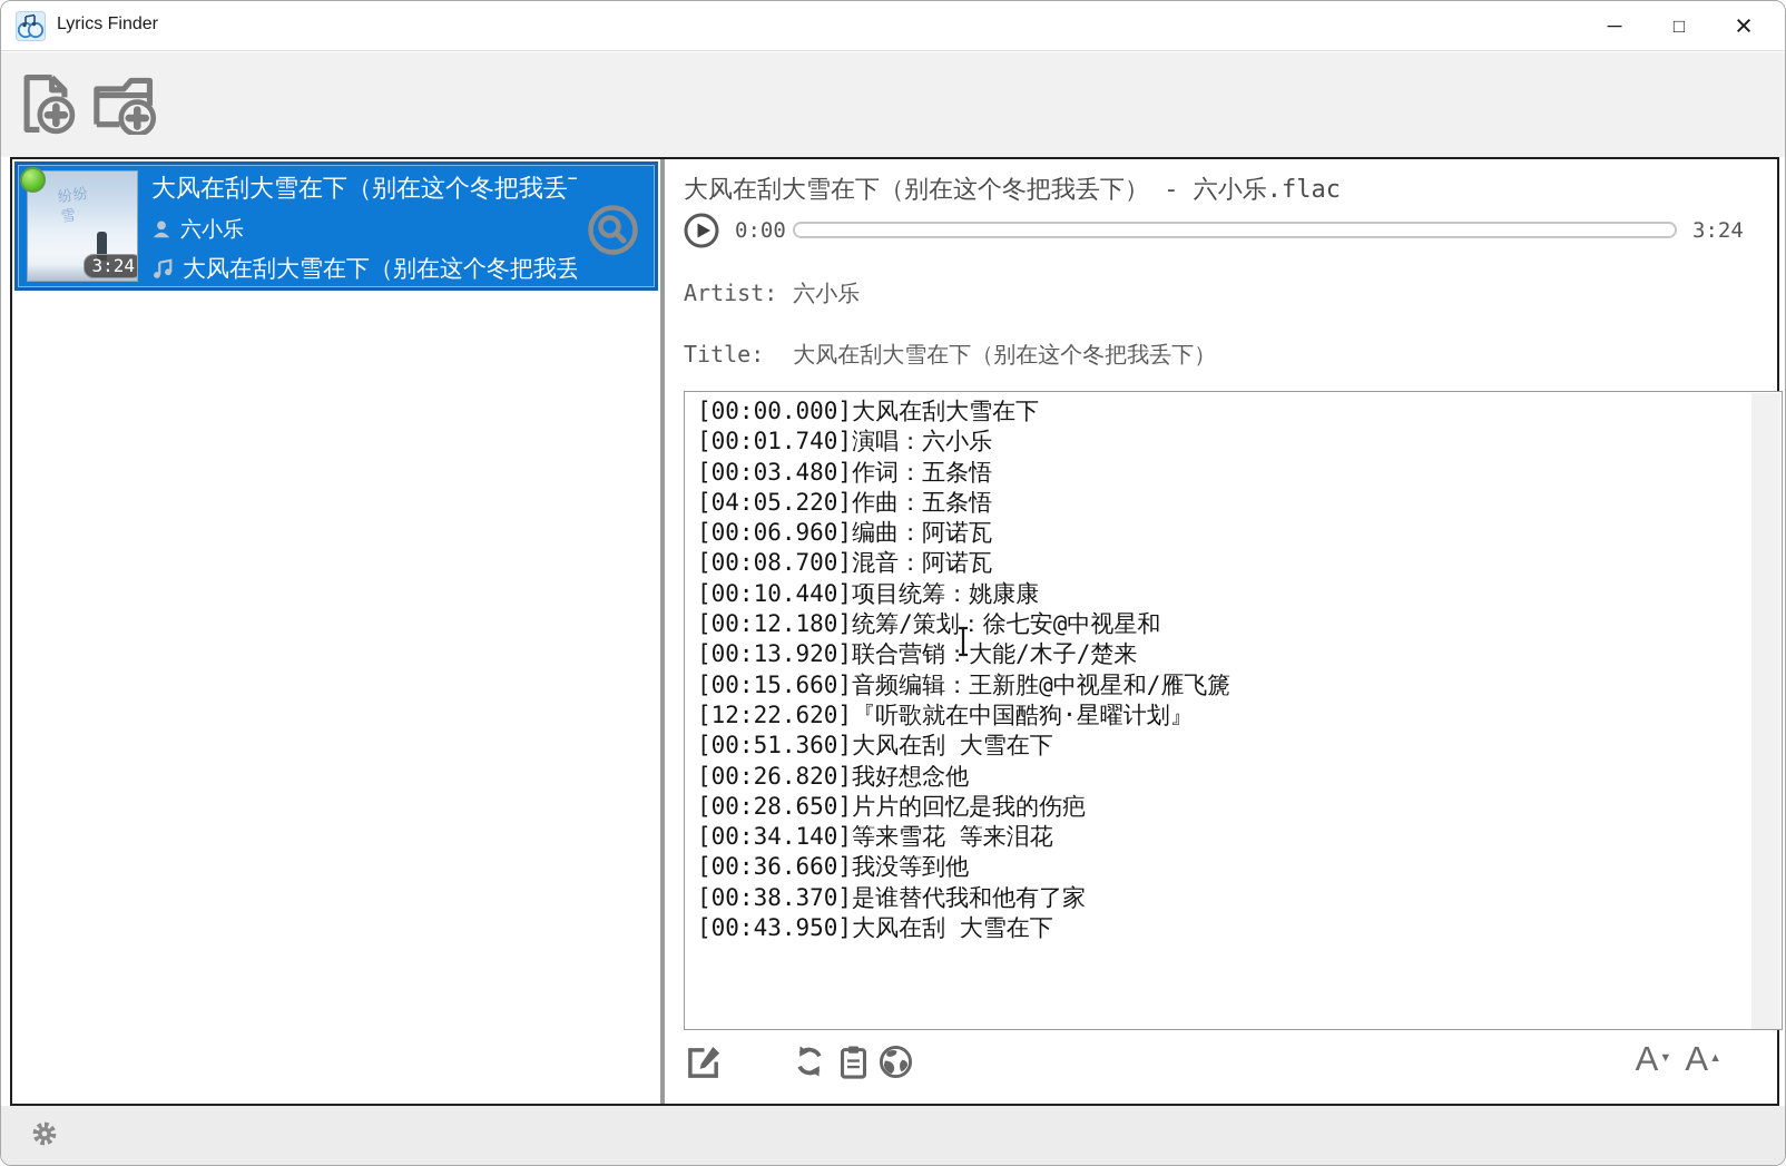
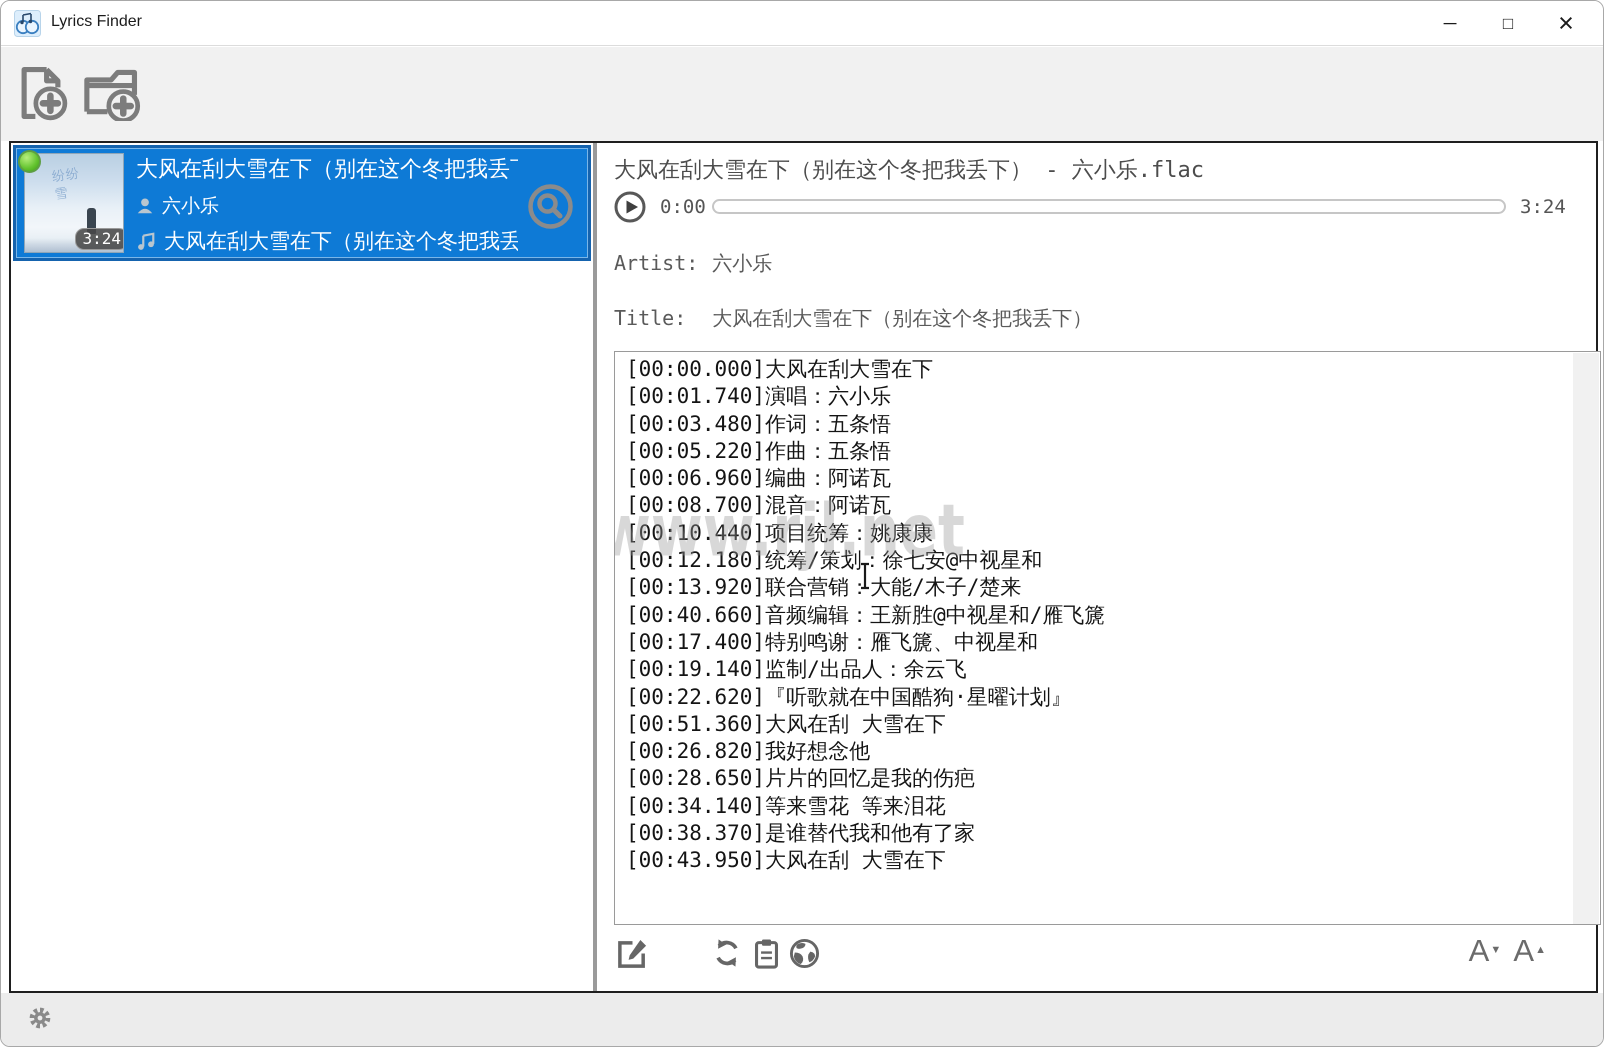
  Lyrics Finder
  ─
  □
  ×
  3:24
  大风在刮大雪在下（别在这个冬把我丢
  六小乐
  大风在刮大雪在下（别在这个冬把我丢
  大风在刮大雪在下（别在这个冬把我丢下） - 六小乐.flac
  0:00
  3:24
  Artist: 六小乐
  Title: 大风在刮大雪在下（别在这个冬把我丢下）
  [00:00.000]大风在刮大雪在下
  [00:01.740]演唱：六小乐
  [00:03.480]作词：五条悟
- [04:05.220]作曲：五条悟
+ [00:05.220]作曲：五条悟
  [00:06.960]编曲：阿诺瓦
  [00:08.700]混音：阿诺瓦
  [00:10.440]项目统筹：姚康康
  [00:12.180]统筹/策划：徐七安@中视星和
  [00:13.920]联合营销：大能/木子/楚来
- [00:15.660]音频编辑：王新胜@中视星和/雁飞篪
+ [00:40.660]音频编辑：王新胜@中视星和/雁飞篪
+ [00:17.400]特别鸣谢：雁飞篪、中视星和
+ [00:19.140]监制/出品人：余云飞
- [12:22.620]『听歌就在中国酷狗·星曜计划』
+ [00:22.620]『听歌就在中国酷狗·星曜计划』
  [00:51.360]大风在刮 大雪在下
  [00:26.820]我好想念他
  [00:28.650]片片的回忆是我的伤疤
  [00:34.140]等来雪花 等来泪花
- [00:36.660]我没等到他
  [00:38.370]是谁替代我和他有了家
  [00:43.950]大风在刮 大雪在下
+ www.rjl.net
  A
  ▼
  A
  ▲
